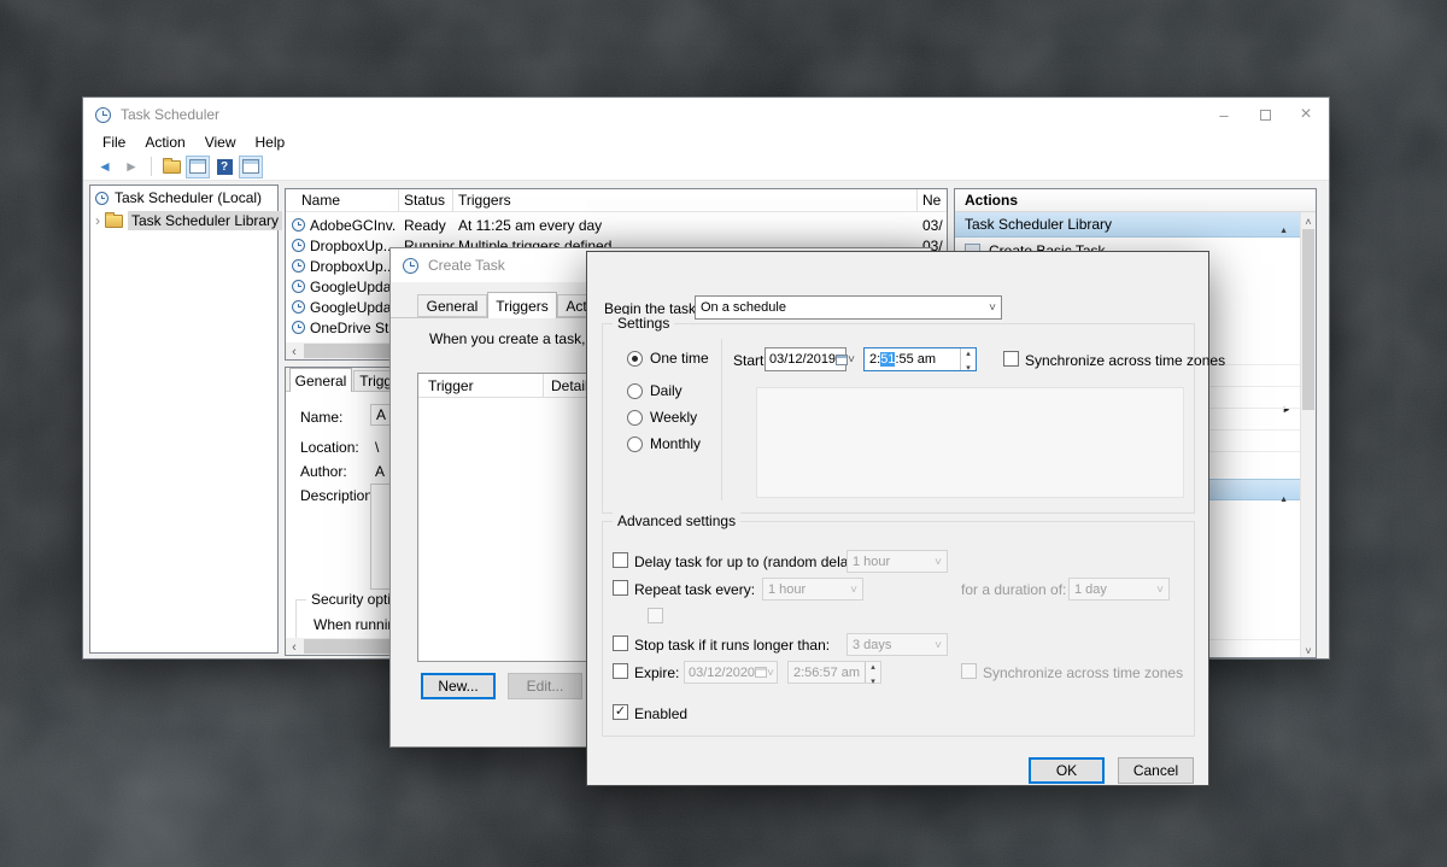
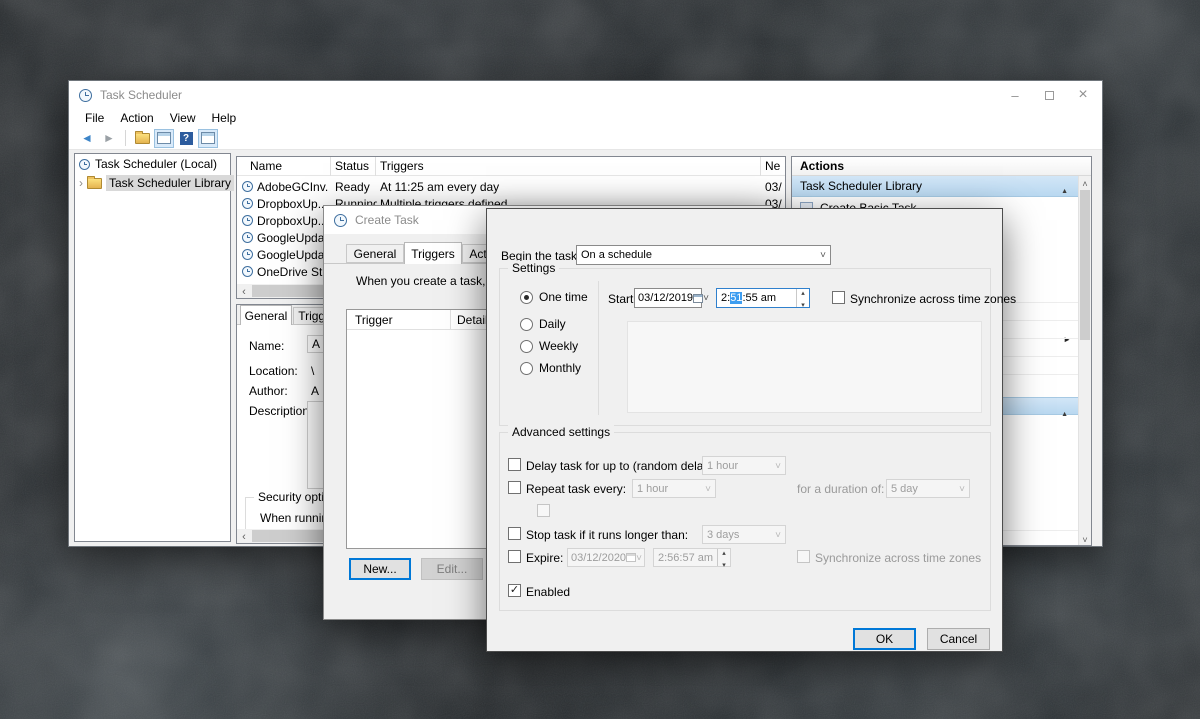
  Task Scheduler
  File
  Action
  View
  Help
  Task Scheduler (Local)
  Task Scheduler Library
  Name
  Status
  Triggers
  Ne
  AdobeGCInv.
  Ready
  At 11:25 am every day
  03/
  DropboxUp...
  Running
  Multiple triggers defined
  03/
  DropboxUp.
  GoogleUpda
  GoogleUpda
  OneDrive St
  General
  Name:
  A
  Location:
  \
  Author:
  A
  Description
  Security opt
  When runni
  Actions
  Task Scheduler Library
  Create Task
  General
  Triggers
  When you create a task,
  Trigger
  Detai
  New...
  Edit...
  Begin the task
  On a schedule
  Settings
  One time
  Daily
  Weekly
  Monthly
  Start
  03/12/2019
  2:
  51
  :55 am
  Synchronize across time zones
  Advanced settings
  Delay task for up to (random dela
  1 hour
  Repeat task every:
  1 hour
  for a duration of:
- 1 day
+ 5 day
  Stop task if it runs longer than:
  3 days
  Expire:
  03/12/2020
  2:56:57 am
  Synchronize across time zones
  Enabled
  OK
  Cancel
